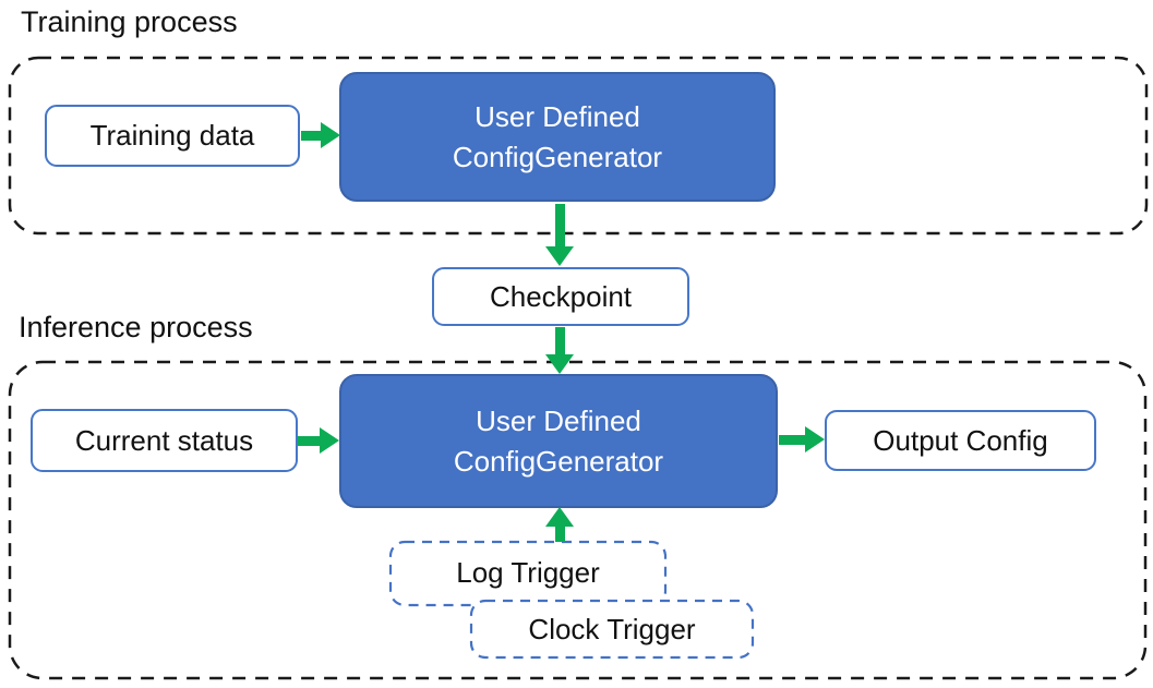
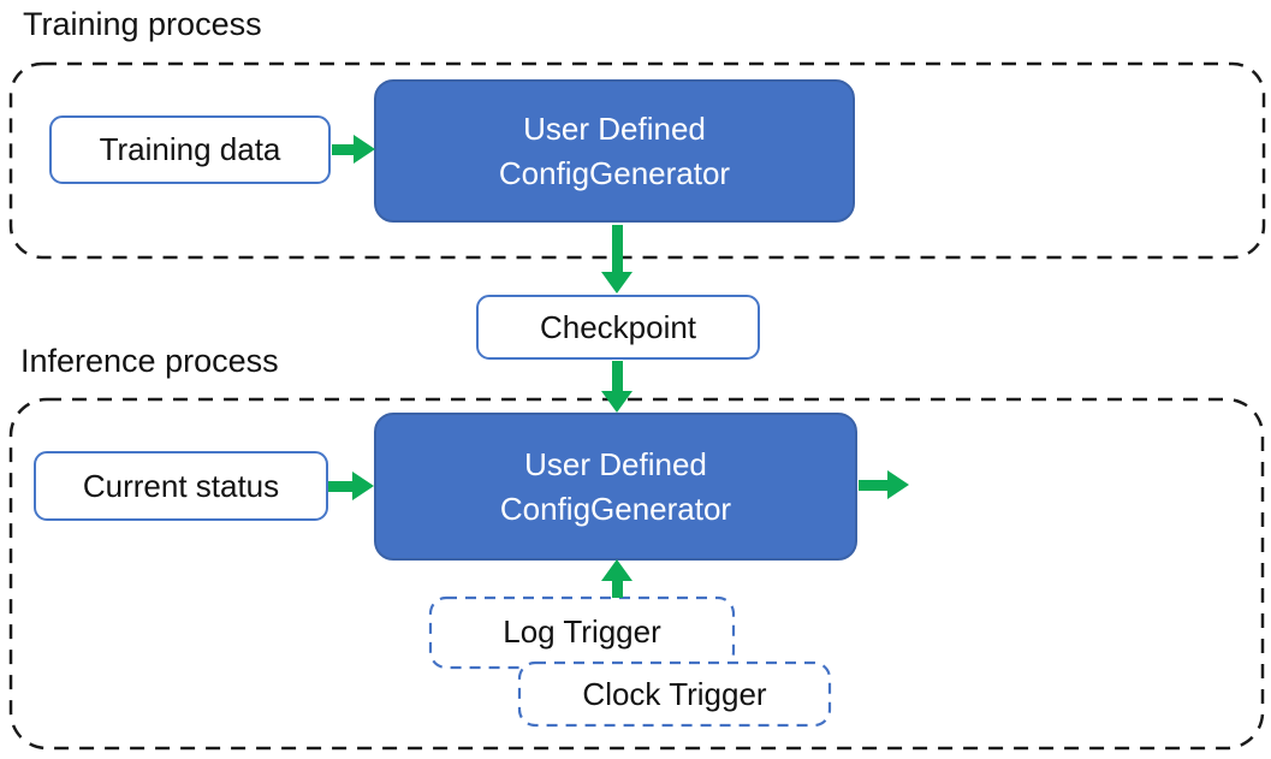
  Training process
  Training data
  User Defined
  ConfigGenerator
  Checkpoint
  Inference process
  Current status
  User Defined
  ConfigGenerator
- Output Config
  Log Trigger
  Clock Trigger
